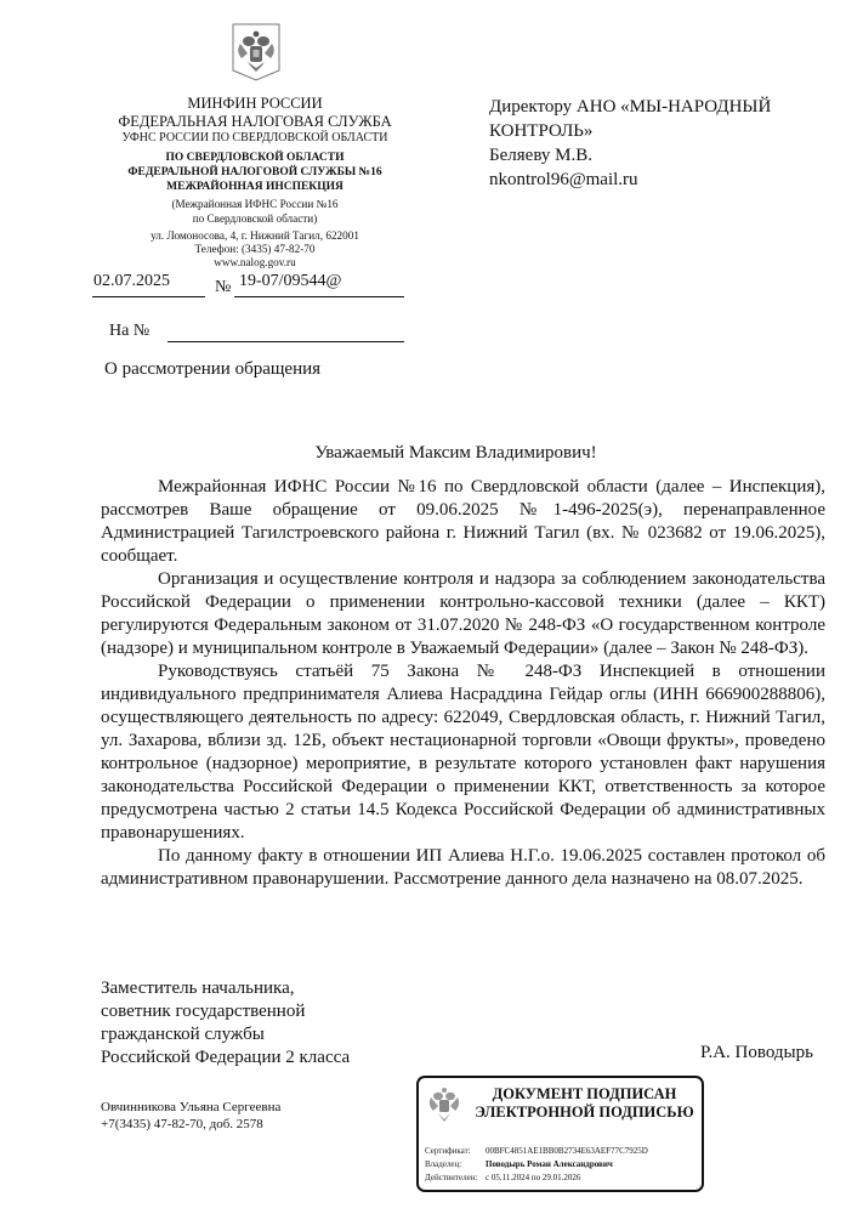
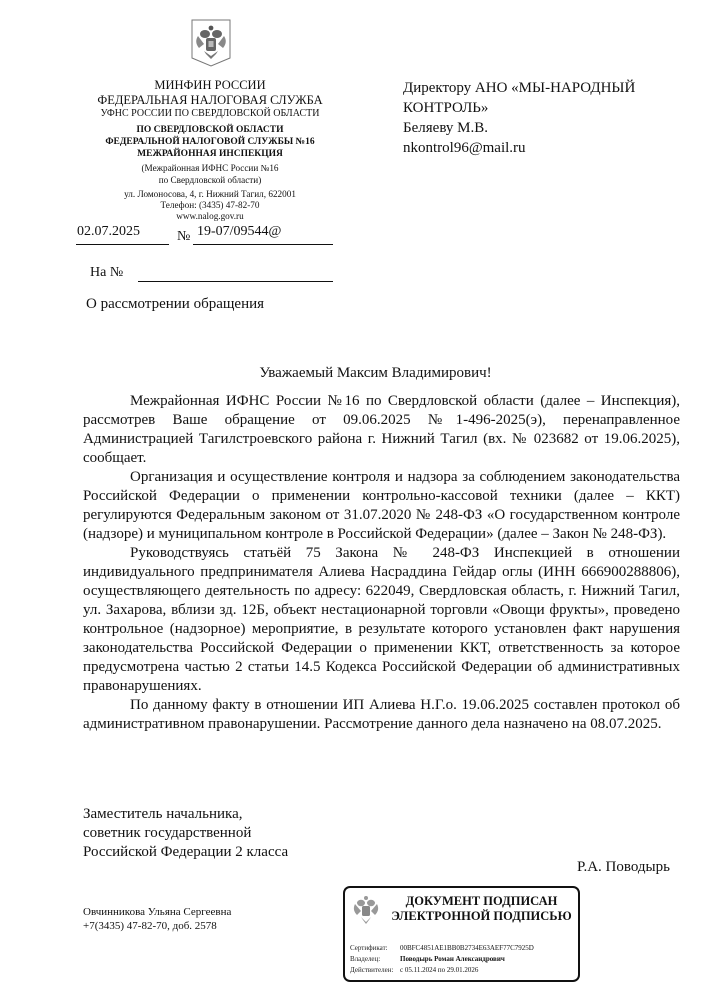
  МИНФИН РОССИИ
  ФЕДЕРАЛЬНАЯ НАЛОГОВАЯ СЛУЖБА
  УФНС РОССИИ ПО СВЕРДЛОВСКОЙ ОБЛАСТИ
  ПО СВЕРДЛОВСКОЙ ОБЛАСТИ
  ФЕДЕРАЛЬНОЙ НАЛОГОВОЙ СЛУЖБЫ №16
  МЕЖРАЙОННАЯ ИНСПЕКЦИЯ
  (Межрайонная ИФНС России №16
  по Свердловской области)
  ул. Ломоносова, 4, г. Нижний Тагил, 622001
  Телефон: (3435) 47-82-70
  www.nalog.gov.ru
  02.07.2025
  №
  19-07/09544@
  На №
  О рассмотрении обращения
  Директору АНО «МЫ-НАРОДНЫЙ
  КОНТРОЛЬ»
  Беляеву М.В.
  nkontrol96@mail.ru
  Уважаемый Максим Владимирович!
  Межрайонная ИФНС России №16 по Свердловской области (далее – Инспекция), рассмотрев Ваше обращение от 09.06.2025 №1-496-2025(э), перенаправленное Администрацией Тагилстроевского района г. Нижний Тагил (вх. № 023682 от 19.06.2025), сообщает.
- Организация и осуществление контроля и надзора за соблюдением законодательства Российской Федерации о применении контрольно-кассовой техники (далее – ККТ) регулируются Федеральным законом от 31.07.2020 № 248-ФЗ «О государственном контроле (надзоре) и муниципальном контроле в Уважаемый Федерации» (далее – Закон № 248-ФЗ).
+ Организация и осуществление контроля и надзора за соблюдением законодательства Российской Федерации о применении контрольно-кассовой техники (далее – ККТ) регулируются Федеральным законом от 31.07.2020 № 248-ФЗ «О государственном контроле (надзоре) и муниципальном контроле в Российской Федерации» (далее – Закон № 248-ФЗ).
  Руководствуясь статьёй 75 Закона № 248-ФЗ Инспекцией в отношении индивидуального предпринимателя Алиева Насраддина Гейдар оглы (ИНН 666900288806), осуществляющего деятельность по адресу: 622049, Свердловская область, г. Нижний Тагил, ул. Захарова, вблизи зд. 12Б, объект нестационарной торговли «Овощи фрукты», проведено контрольное (надзорное) мероприятие, в результате которого установлен факт нарушения законодательства Российской Федерации о применении ККТ, ответственность за которое предусмотрена частью 2 статьи 14.5 Кодекса Российской Федерации об административных правонарушениях.
  По данному факту в отношении ИП Алиева Н.Г.о. 19.06.2025 составлен протокол об административном правонарушении. Рассмотрение данного дела назначено на 08.07.2025.
  Заместитель начальника,
  советник государственной
- гражданской службы
  Российской Федерации 2 класса
  Р.А. Поводырь
  Овчинникова Ульяна Сергеевна
  +7(3435) 47-82-70, доб. 2578
  ДОКУМЕНТ ПОДПИСАН
  ЭЛЕКТРОННОЙ ПОДПИСЬЮ
  Сертификат:
  00BFC4851AE1BB0B2734E63AEF77C7925D
  Владелец:
  Поводырь Роман Александрович
  Действителен:
  с 05.11.2024 по 29.01.2026
